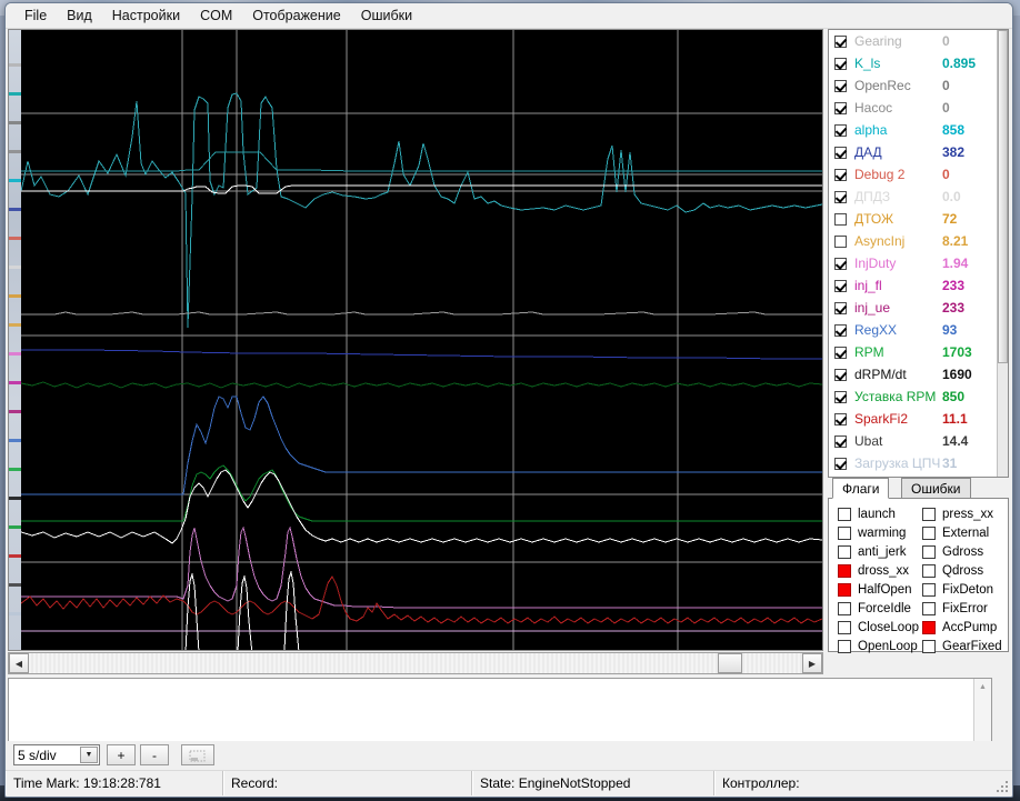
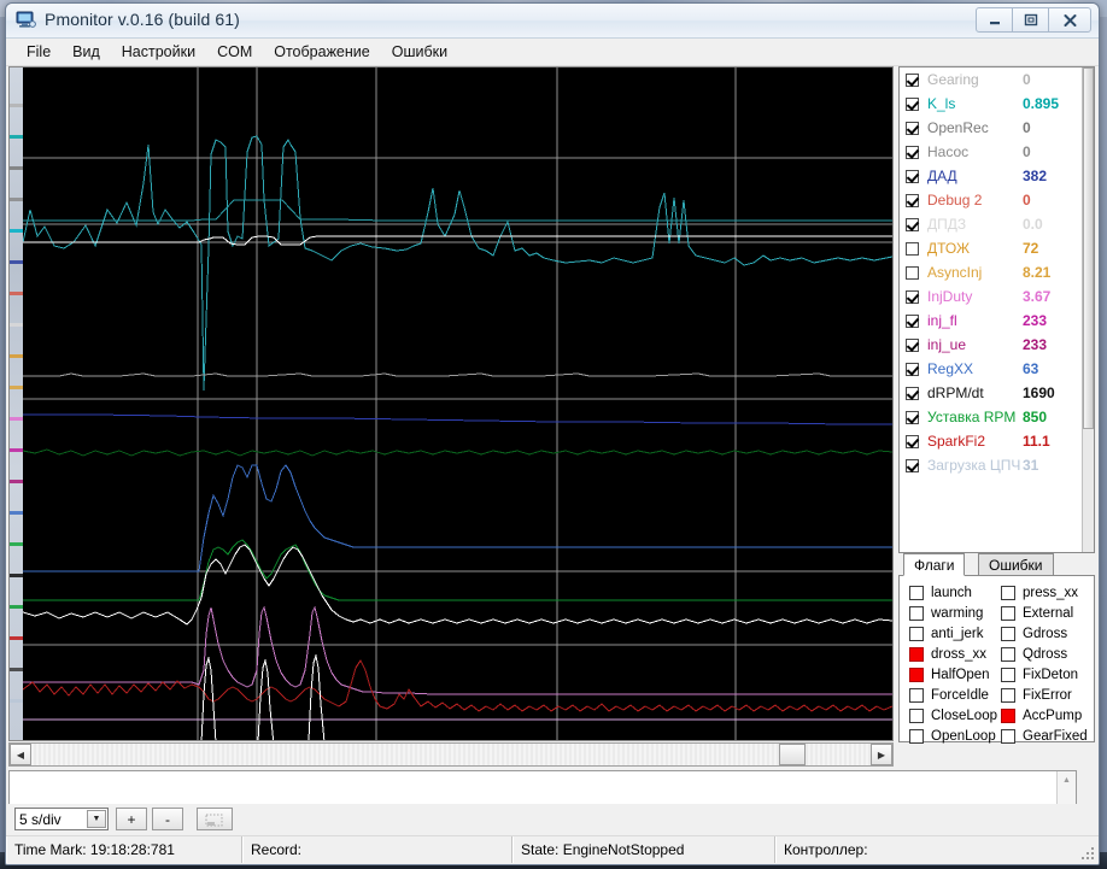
+ Pmonitor v.0.16 (build 61)
  File
  Вид
  Настройки
  COM
  Отображение
  Ошибки
  ◀
  ▶
  Gearing
  0
  K_ls
  0.895
  OpenRec
  0
  Насос
  0
- alpha
- 858
  ДАД
  382
  Debug 2
  0
  ДПДЗ
  0.0
  ДТОЖ
  72
  AsyncInj
  8.21
  InjDuty
- 1.94
+ 3.67
  inj_fl
  233
  inj_ue
  233
  RegXX
- 93
+ 63
- RPM
- 1703
  dRPM/dt
  1690
  Уставка RPM
  850
  SparkFi2
  11.1
- Ubat
- 14.4
  Загрузка ЦПЧ
  31
  Флаги
  Ошибки
  launch
  warming
  anti_jerk
  dross_xx
  HalfOpen
  ForceIdle
  CloseLoop
  OpenLoop
  press_xx
  External
  Gdross
  Qdross
  FixDeton
  FixError
  AccPump
  GearFixed
  5 s/div
  +
  -
  Time Mark: 19:18:28:781
  Record:
  State: EngineNotStopped
  Контроллер:
